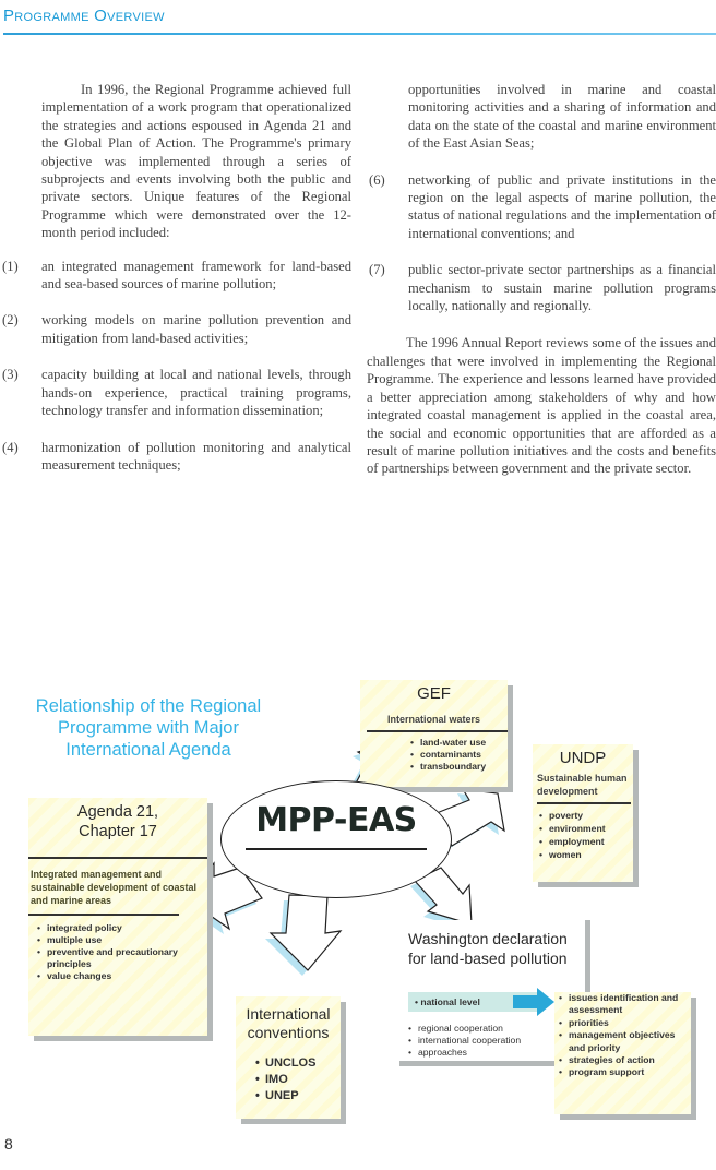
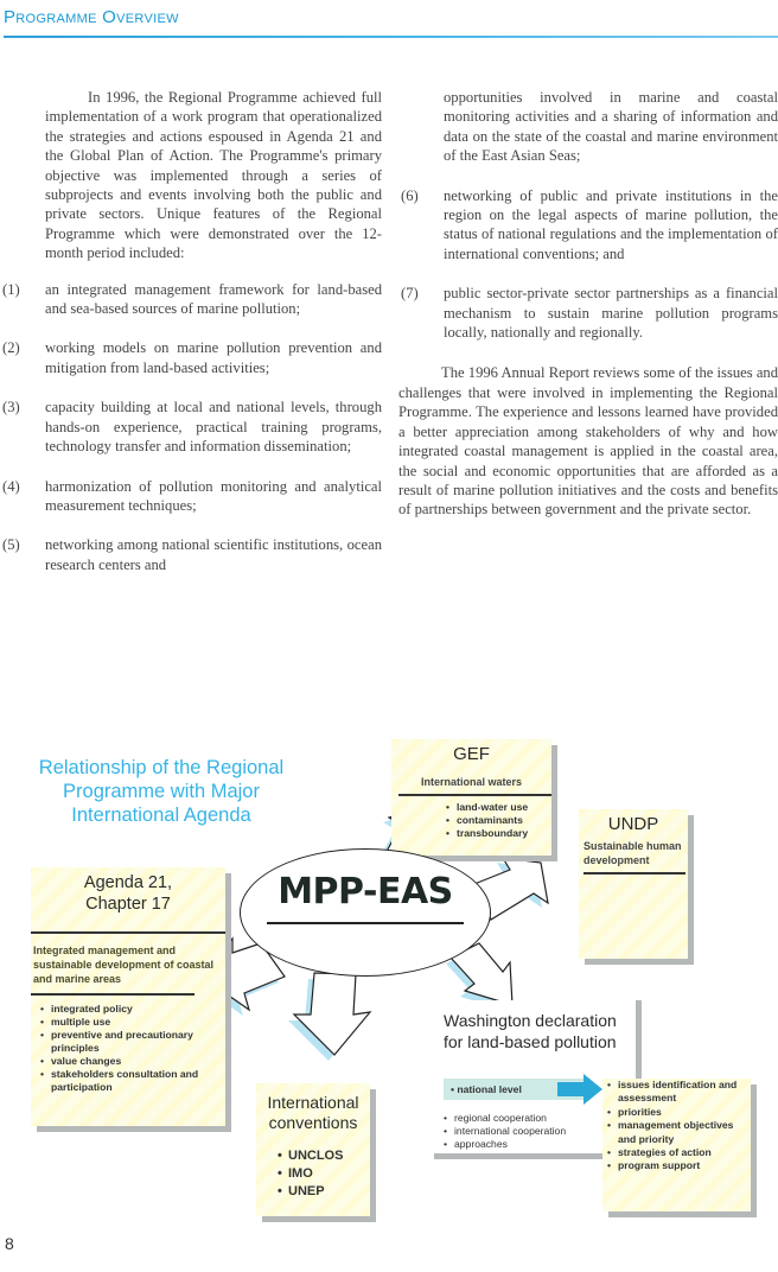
  Programme Overview
  In 1996, the Regional Programme achieved full implementation of a work program that operationalized the strategies and actions espoused in Agenda 21 and the Global Plan of Action. The Programme's primary objective was implemented through a series of subprojects and events involving both the public and private sectors. Unique features of the Regional Programme which were demonstrated over the 12-month period included:
  (1)
  an integrated management framework for land-based and sea-based sources of marine pollution;
  (2)
  working models on marine pollution prevention and mitigation from land-based activities;
  (3)
  capacity building at local and national levels, through hands-on experience, practical training programs, technology transfer and information dissemination;
  (4)
  harmonization of pollution monitoring and analytical measurement techniques;
+ (5)
+ networking among national scientific institutions, ocean research centers and
  opportunities involved in marine and coastal monitoring activities and a sharing of information and data on the state of the coastal and marine environment of the East Asian Seas;
  (6)
  networking of public and private institutions in the region on the legal aspects of marine pollution, the status of national regulations and the implementation of international conventions; and
  (7)
  public sector-private sector partnerships as a financial mechanism to sustain marine pollution programs locally, nationally and regionally.
  The 1996 Annual Report reviews some of the issues and challenges that were involved in implementing the Regional Programme. The experience and lessons learned have provided a better appreciation among stakeholders of why and how integrated coastal management is applied in the coastal area, the social and economic opportunities that are afforded as a result of marine pollution initiatives and the costs and benefits of partnerships between government and the private sector.
  Relationship of the Regional Programme with Major International Agenda
  GEF
  International waters
  land-water use
  contaminants
  transboundary
  UNDP
  Sustainable human development
- poverty
- environment
- employment
- women
  Agenda 21,
  Chapter 17
  Integrated management and sustainable development of coastal and marine areas
  integrated policy
  multiple use
  preventive and precautionary principles
  value changes
+ stakeholders consultation and participation
  International
  conventions
  UNCLOS
  IMO
  UNEP
  Washington declaration
  for land-based pollution
  • national level
  regional cooperation
  international cooperation
  approaches
  issues identification and assessment
  priorities
  management objectives and priority
  strategies of action
  program support
  MPP-EAS
  8
